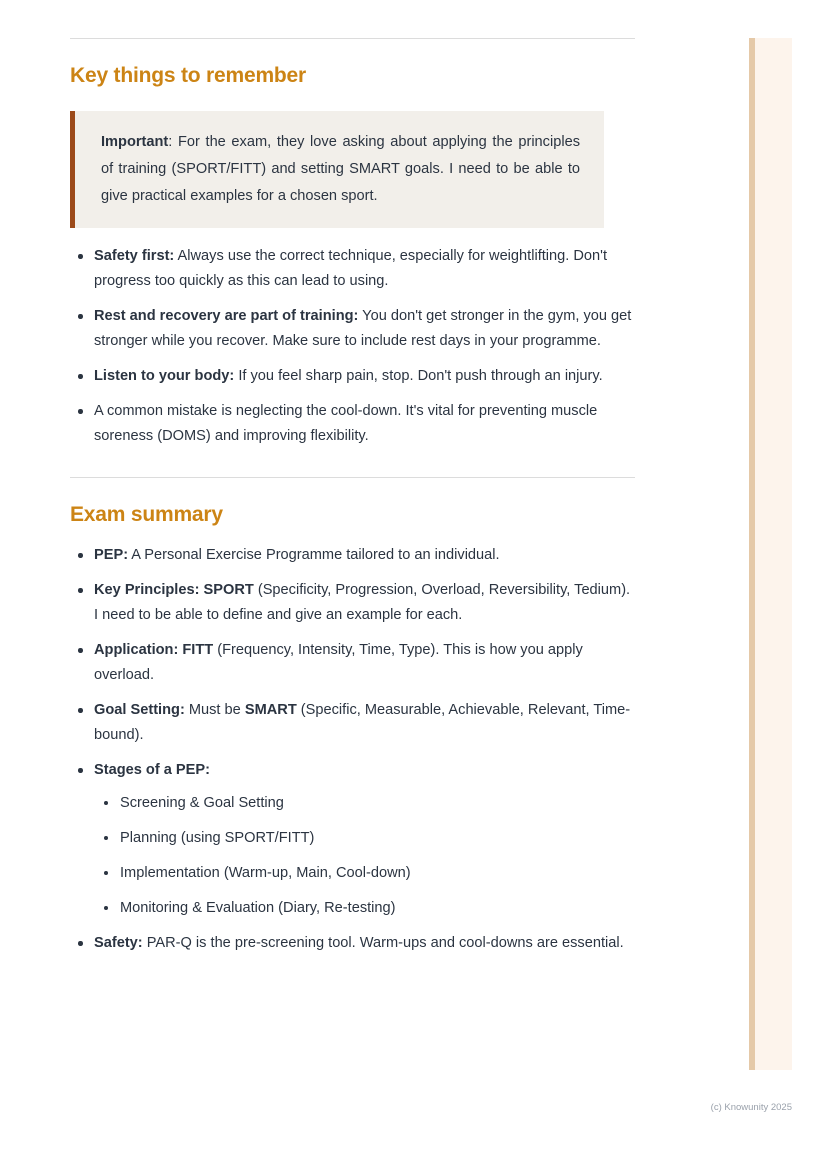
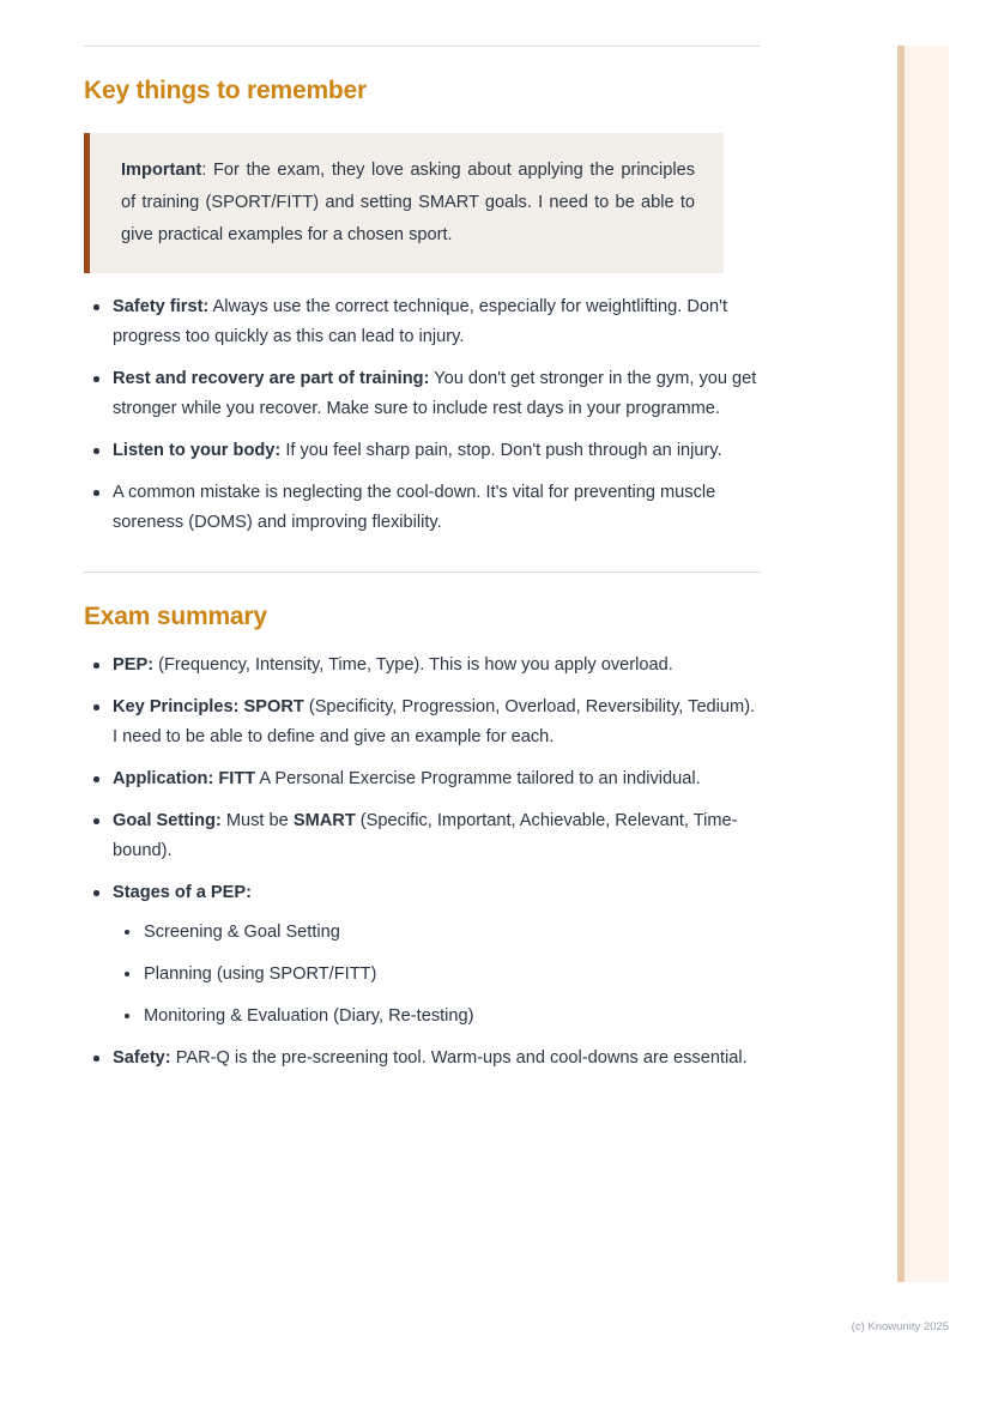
  Key things to remember
  Important: For the exam, they love asking about applying the principles of training (SPORT/FITT) and setting SMART goals. I need to be able to give practical examples for a chosen sport.
- Safety first: Always use the correct technique, especially for weightlifting. Don't progress too quickly as this can lead to using.
+ Safety first: Always use the correct technique, especially for weightlifting. Don't progress too quickly as this can lead to injury.
  Rest and recovery are part of training: You don't get stronger in the gym, you get stronger while you recover. Make sure to include rest days in your programme.
  Listen to your body: If you feel sharp pain, stop. Don't push through an injury.
  A common mistake is neglecting the cool-down. It's vital for preventing muscle soreness (DOMS) and improving flexibility.
  Exam summary
- PEP: A Personal Exercise Programme tailored to an individual.
+ PEP: (Frequency, Intensity, Time, Type). This is how you apply overload.
  Key Principles: SPORT (Specificity, Progression, Overload, Reversibility, Tedium). I need to be able to define and give an example for each.
- Application: FITT (Frequency, Intensity, Time, Type). This is how you apply overload.
+ Application: FITT A Personal Exercise Programme tailored to an individual.
- Goal Setting: Must be SMART (Specific, Measurable, Achievable, Relevant, Time-bound).
+ Goal Setting: Must be SMART (Specific, Important, Achievable, Relevant, Time-bound).
  Stages of a PEP:
  Screening & Goal Setting
  Planning (using SPORT/FITT)
- Implementation (Warm-up, Main, Cool-down)
  Monitoring & Evaluation (Diary, Re-testing)
  Safety: PAR-Q is the pre-screening tool. Warm-ups and cool-downs are essential.
  (c) Knowunity 2025
